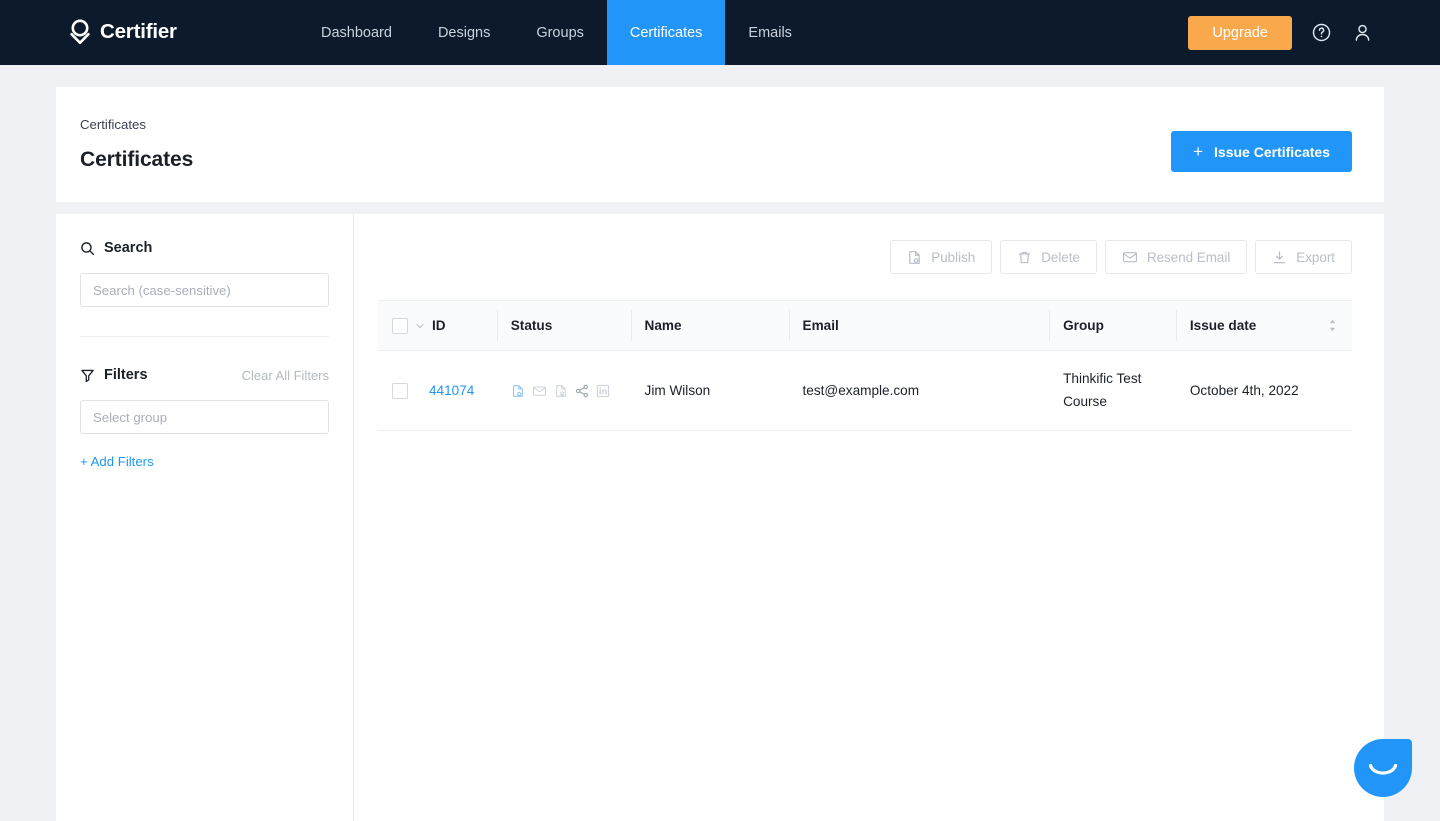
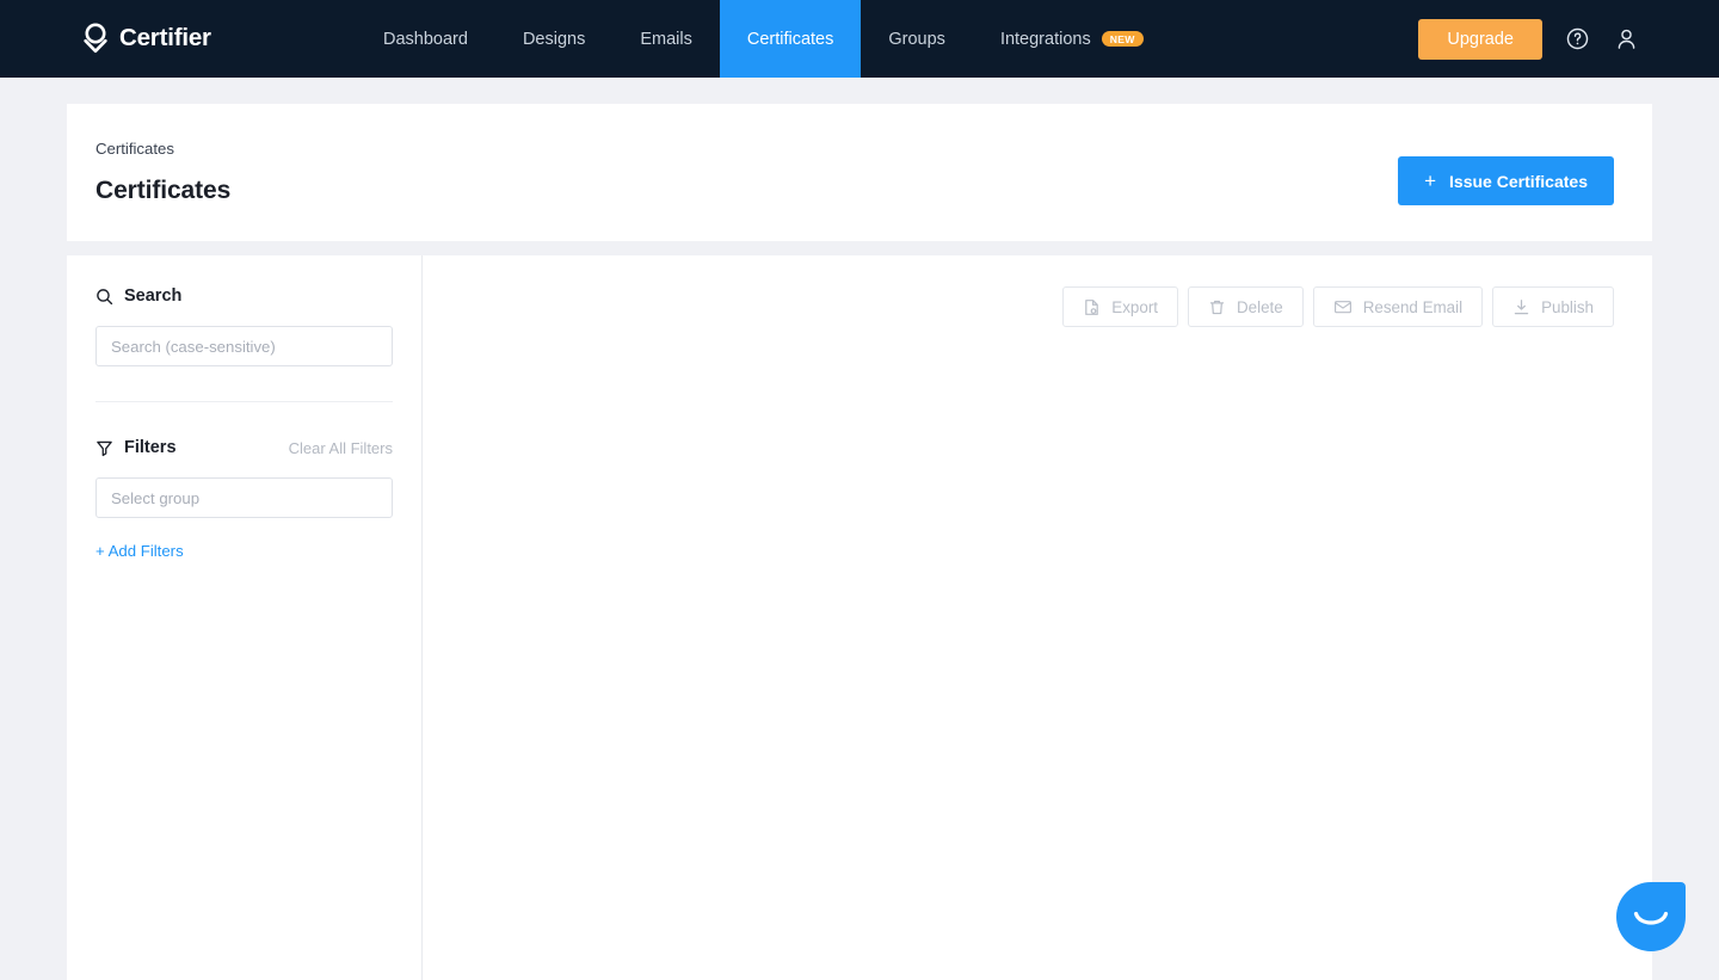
  Certifier
  Dashboard
  Designs
- Groups
+ Emails
  Certificates
- Emails
+ Groups
+ Integrations
+ NEW
  Upgrade
  Certificates
  Certificates
  +
  Issue Certificates
  Search
  Search (case-sensitive)
  Filters
  Clear All Filters
  Select group + Add Filters
- Publish
+ Export
  Delete
  Resend Email
- Export
+ Publish
- ID	Status	Name	Email	Group	Issue date
- 441074		Jim Wilson	test@example.com	Thinkific Test Course	October 4th, 2022
